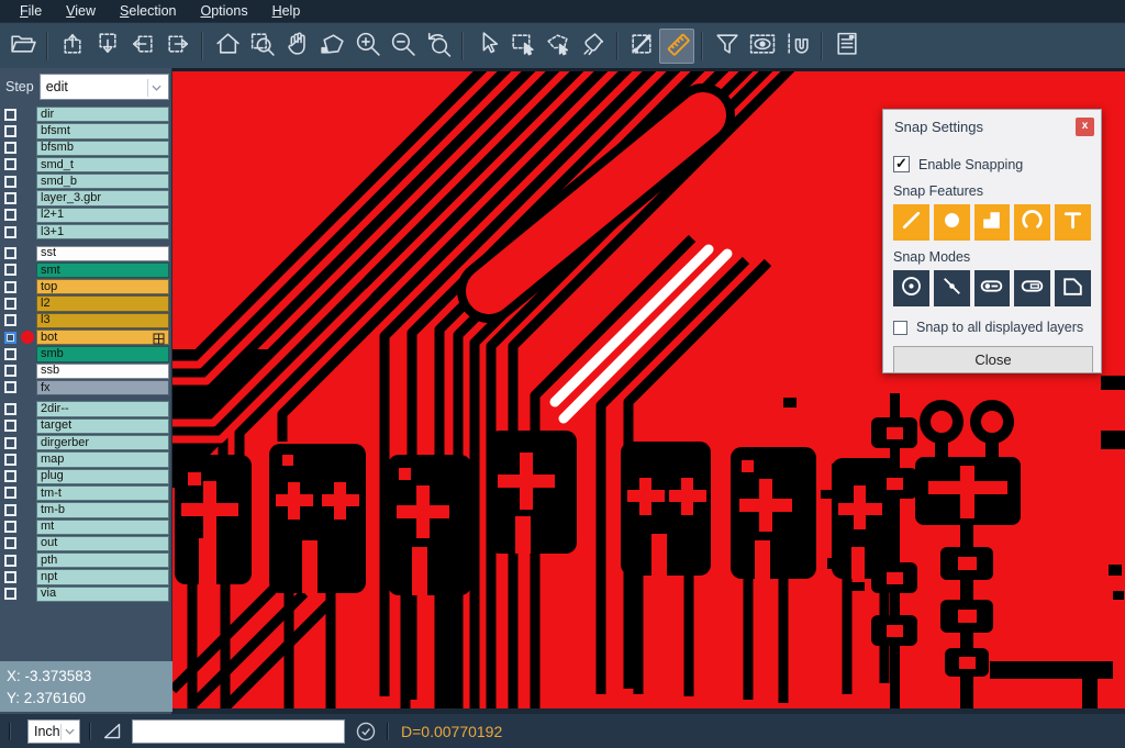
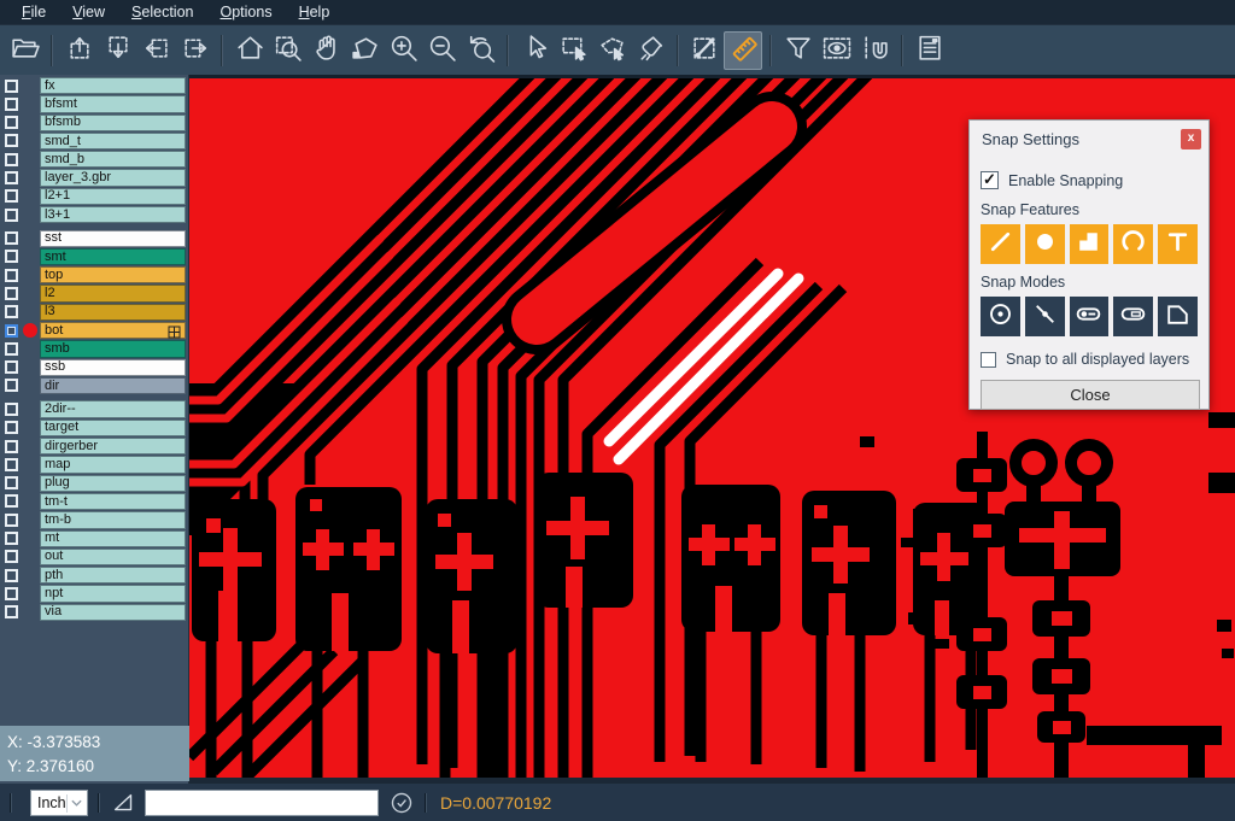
  File
  View
  Selection
  Options
  Help
- Step
- edit
- dir
+ fx
  bfsmt
  bfsmb
  smd_t
  smd_b
  layer_3.gbr
  l2+1
  l3+1
  sst
  smt
  top
  l2
  l3
  bot
  smb
  ssb
- fx
+ dir
  2dir--
  target
  dirgerber
  map
  plug
  tm-t
  tm-b
  mt
  out
  pth
  npt
  via
  X: -3.373583
  Y: 2.376160
  Snap Settings
  x
  Enable Snapping
  Snap Features
  Snap Modes
  Snap to all displayed layers
  Close
  Inch
  D=0.00770192
